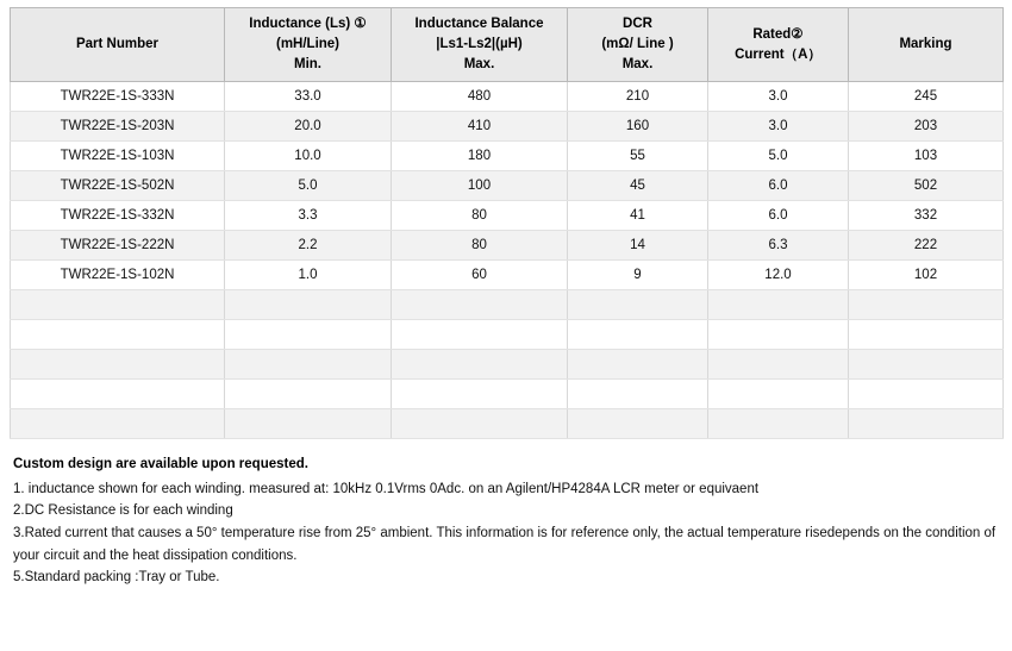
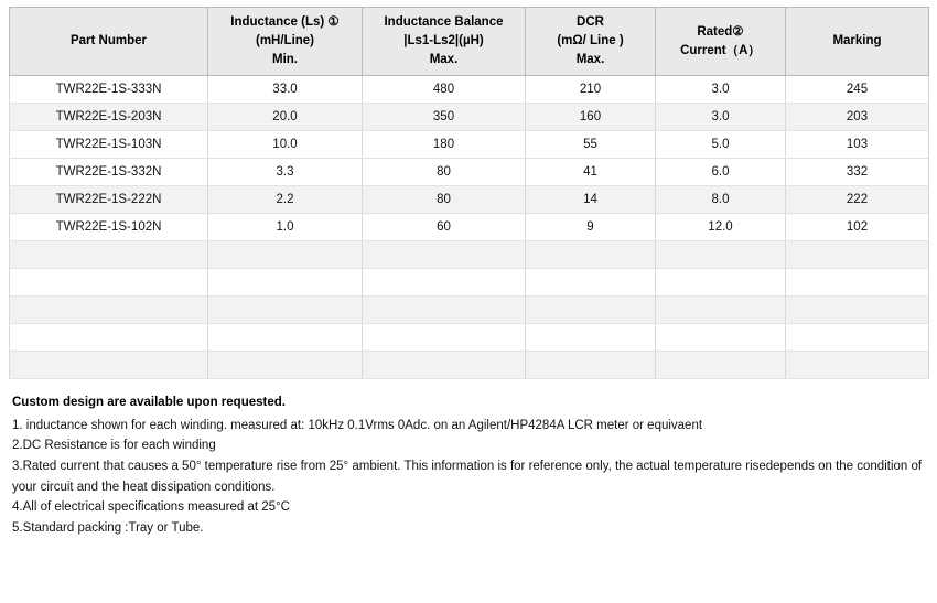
  Part Number	Inductance (Ls) ① (mH/Line) Min.	Inductance Balance |Ls1-Ls2|(µH) Max.	DCR (mΩ/ Line ) Max.	Rated② Current（A）	Marking
  TWR22E-1S-333N	33.0	480	210	3.0	245
- TWR22E-1S-203N	20.0	410	160	3.0	203
+ TWR22E-1S-203N	20.0	350	160	3.0	203
  TWR22E-1S-103N	10.0	180	55	5.0	103
- TWR22E-1S-502N	5.0	100	45	6.0	502
  TWR22E-1S-332N	3.3	80	41	6.0	332
- TWR22E-1S-222N	2.2	80	14	6.3	222
+ TWR22E-1S-222N	2.2	80	14	8.0	222
  TWR22E-1S-102N	1.0	60	9	12.0	102
  Custom design are available upon requested.
  1. inductance shown for each winding. measured at: 10kHz 0.1Vrms 0Adc. on an Agilent/HP4284A LCR meter or equivaent
  2.DC Resistance is for each winding
  3.Rated current that causes a 50° temperature rise from 25° ambient. This information is for reference only, the actual temperature risedepends on the condition of your circuit and the heat dissipation conditions.
+ 4.All of electrical specifications measured at 25°C
  5.Standard packing :Tray or Tube.
